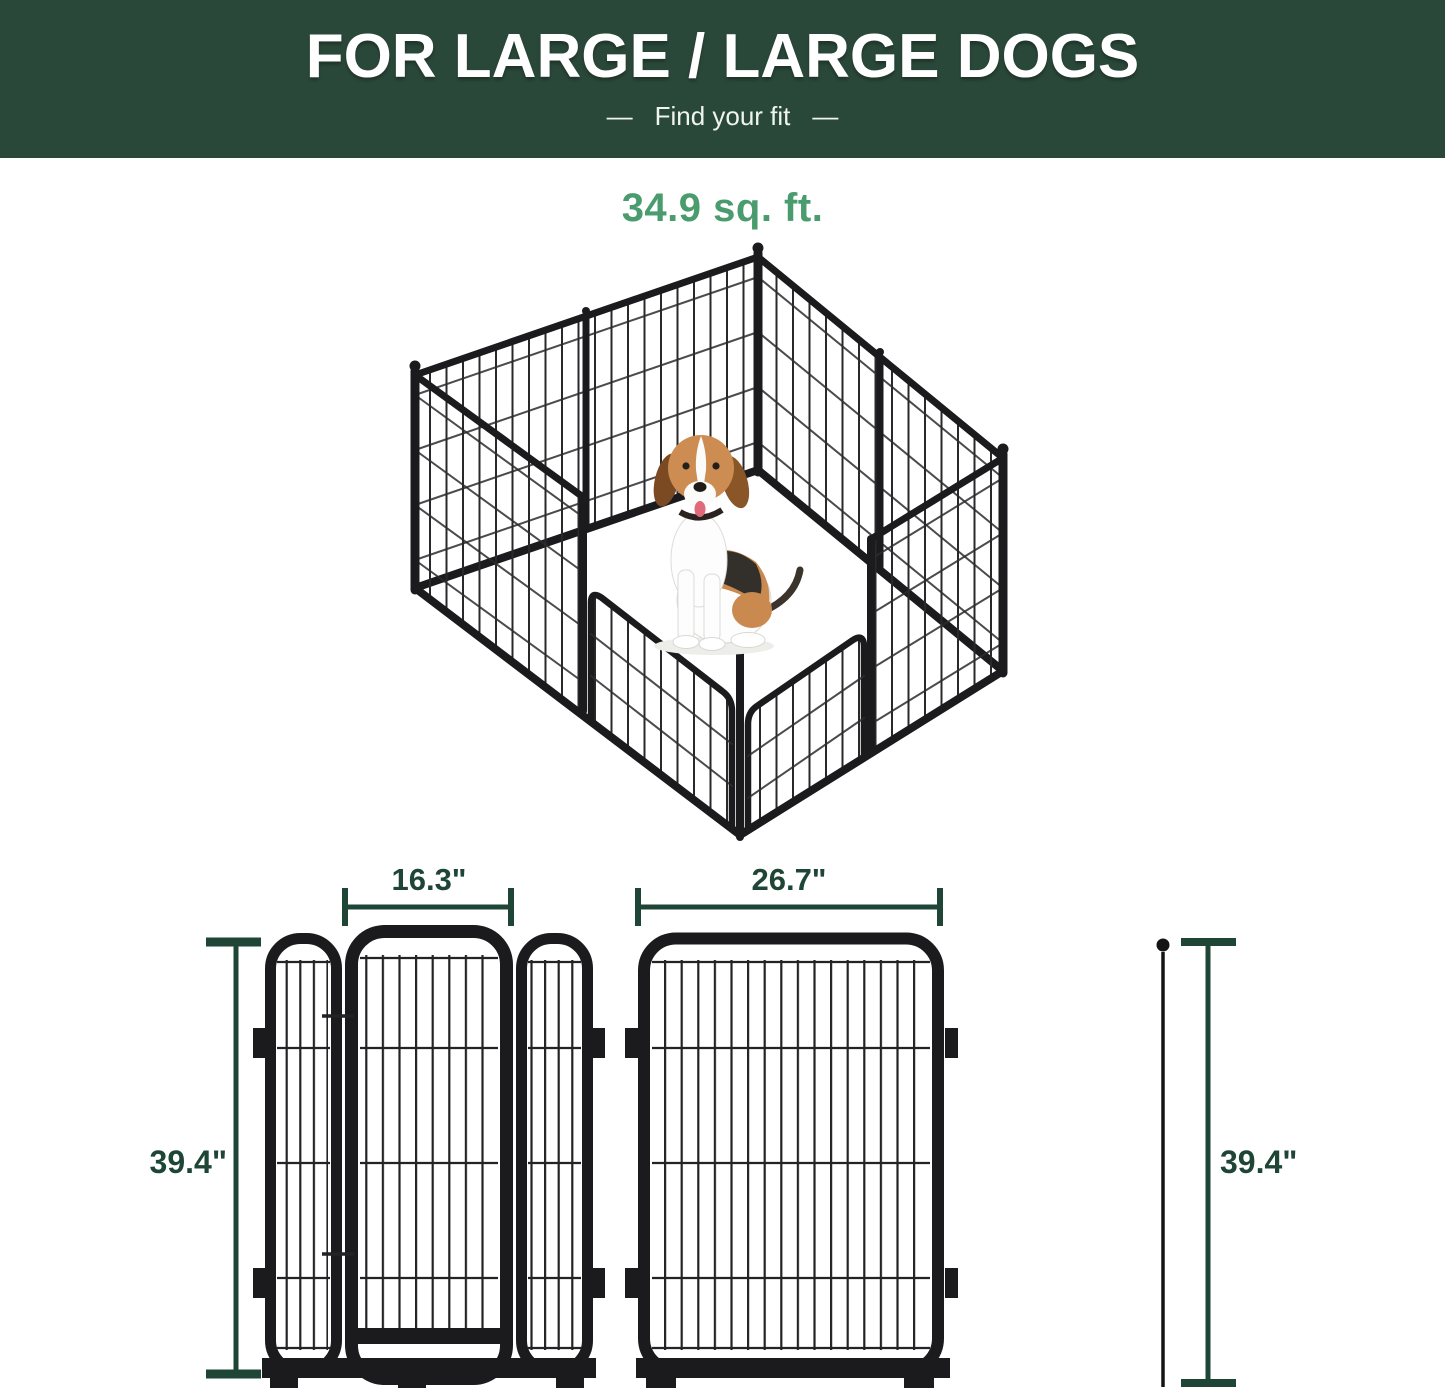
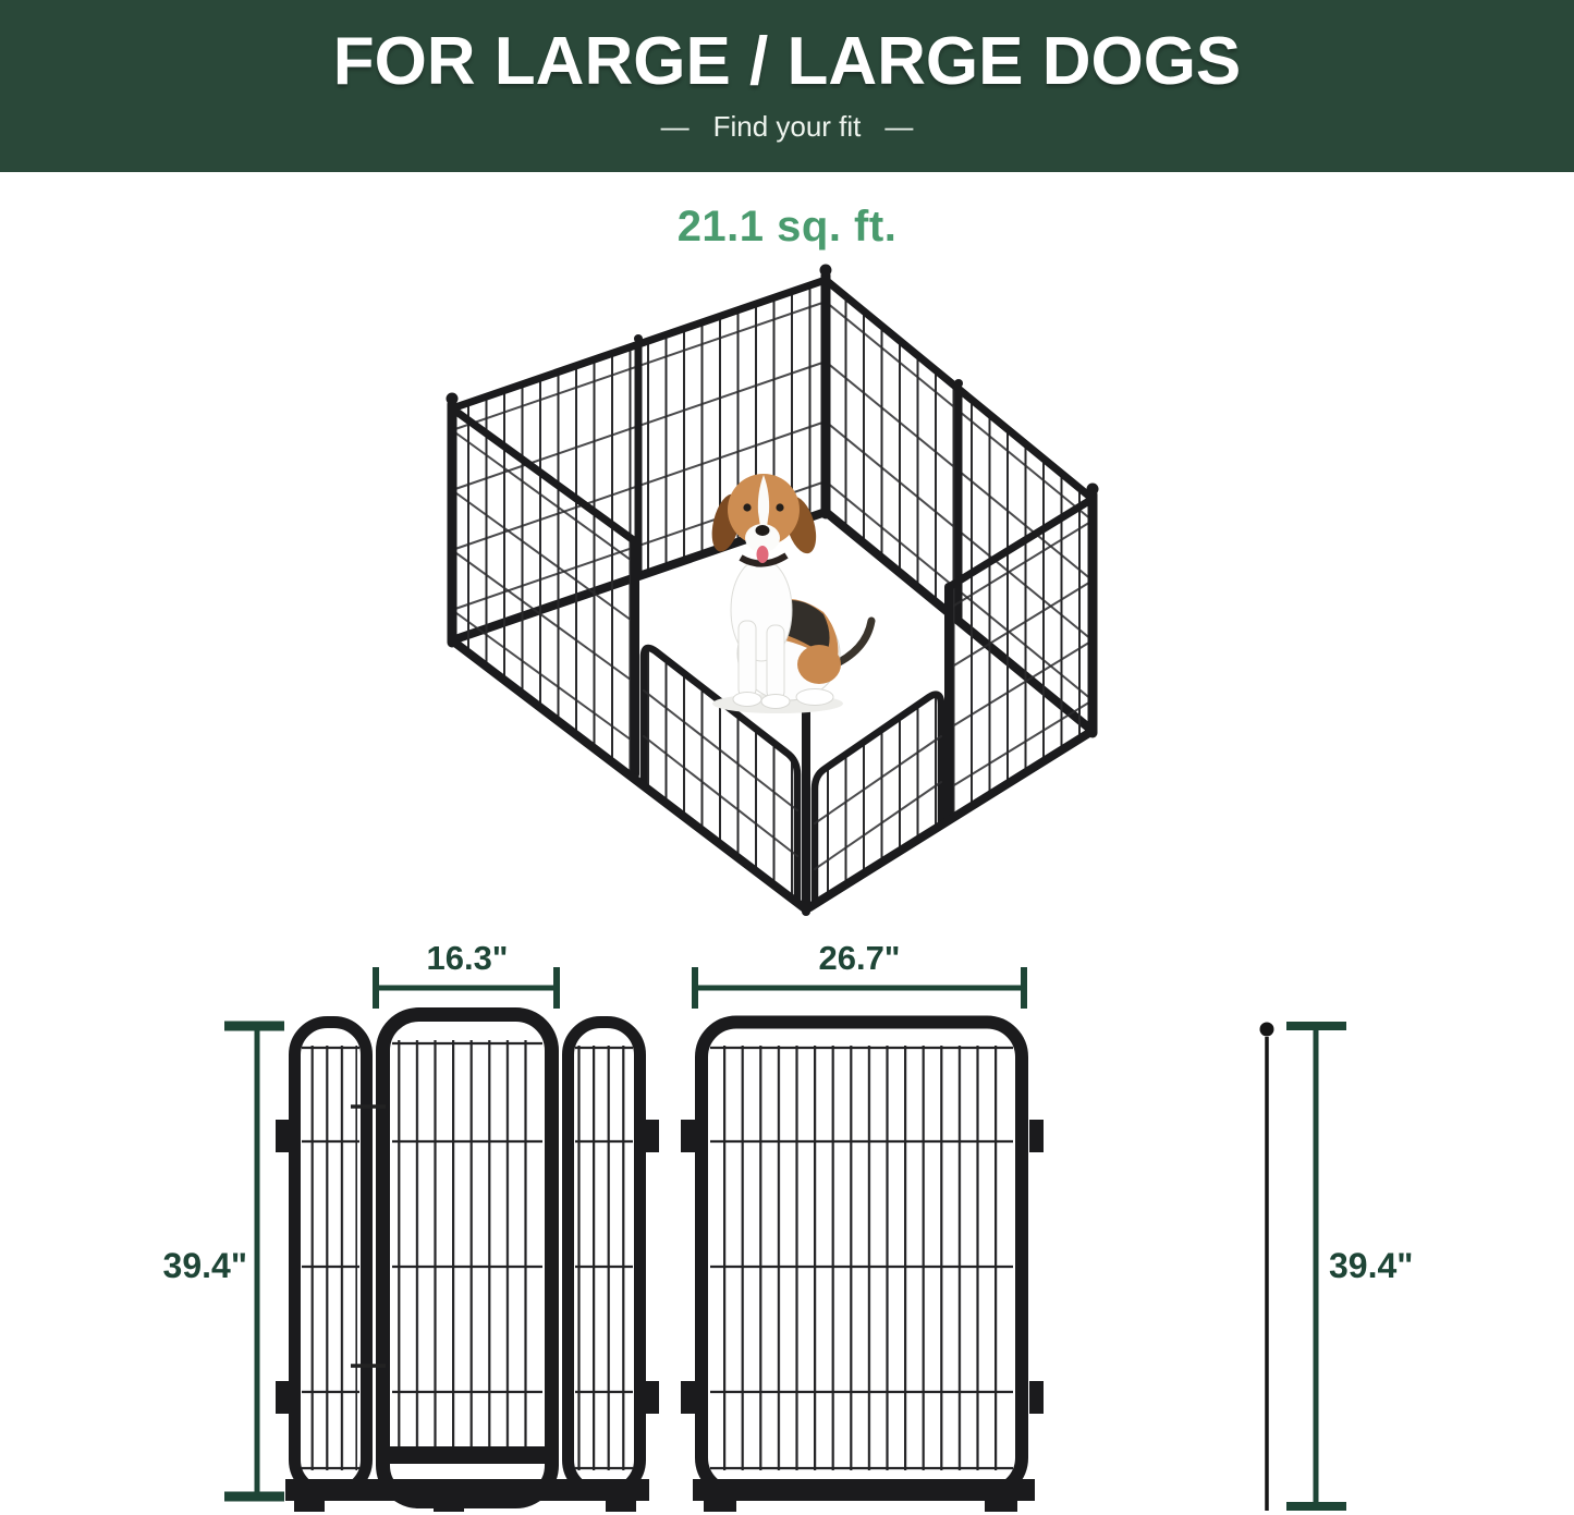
  FOR LARGE / LARGE DOGS
  —
  Find your fit
  —
- 34.9 sq. ft.
+ 21.1 sq. ft.
  16.3"
  26.7"
  39.4"
  39.4"
